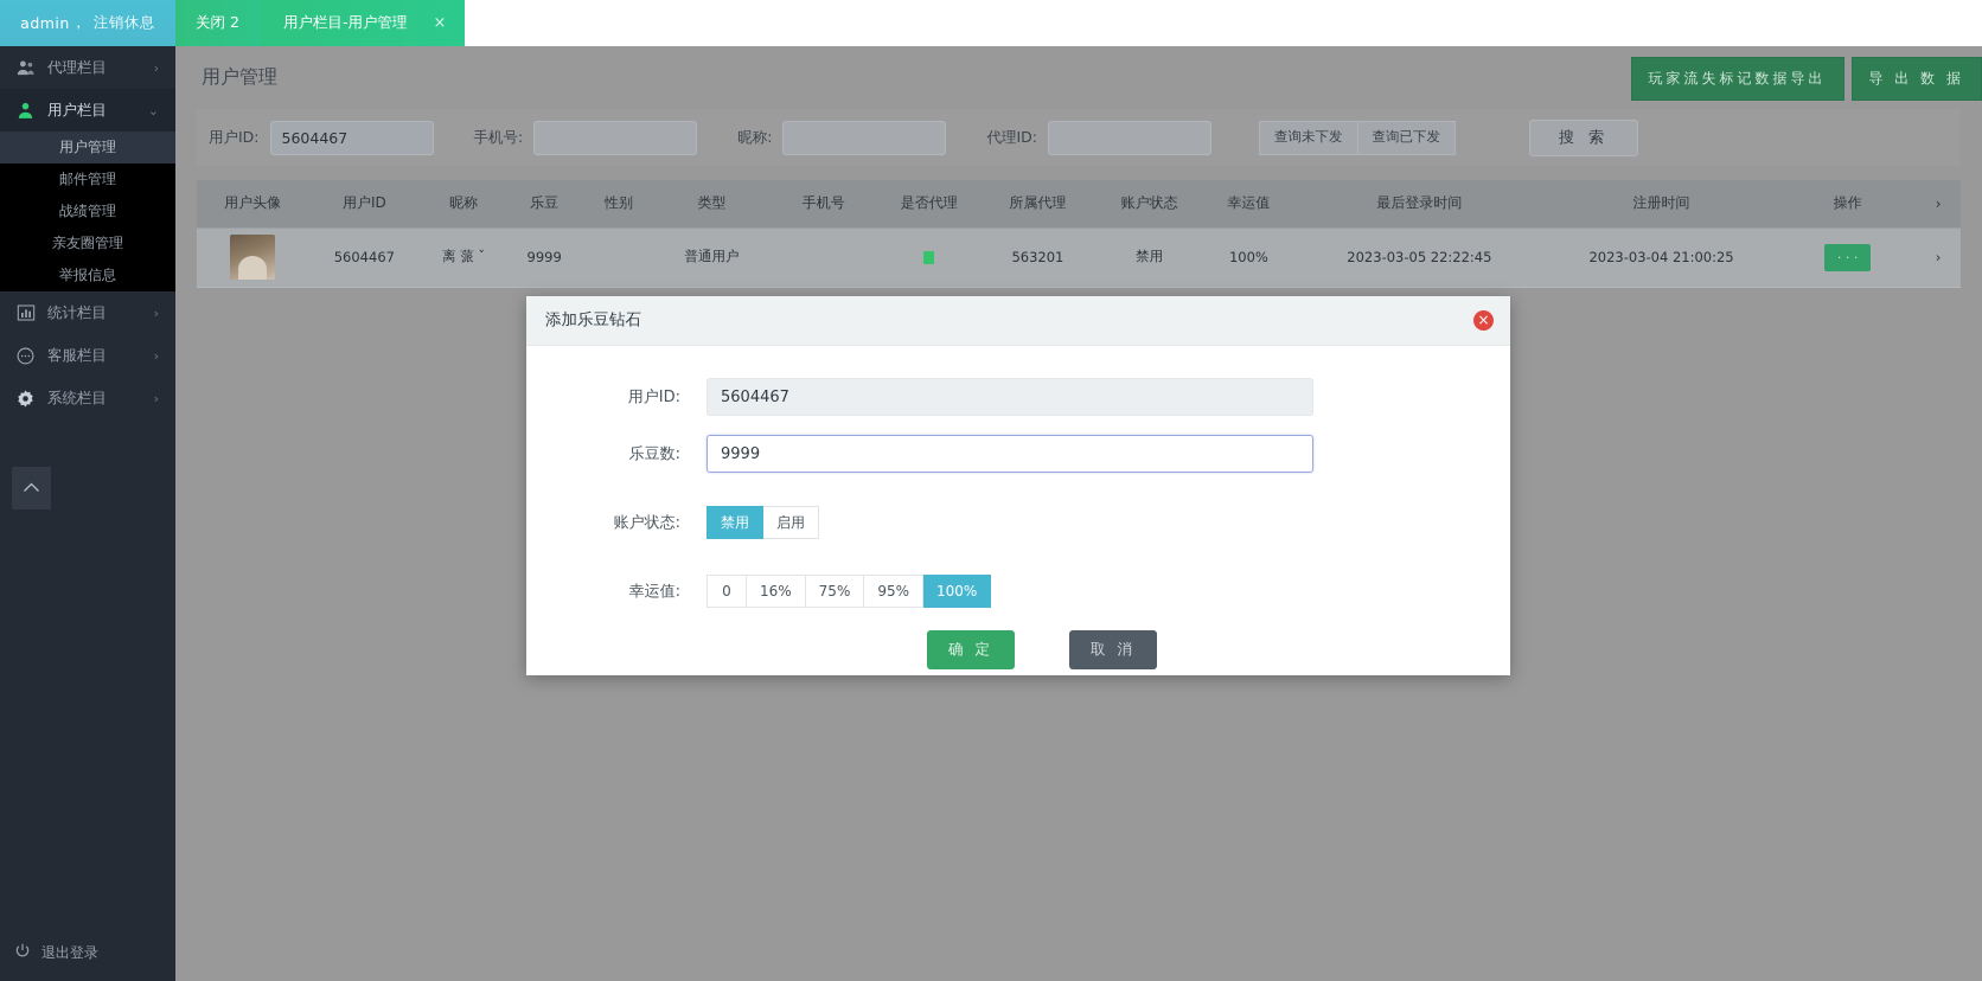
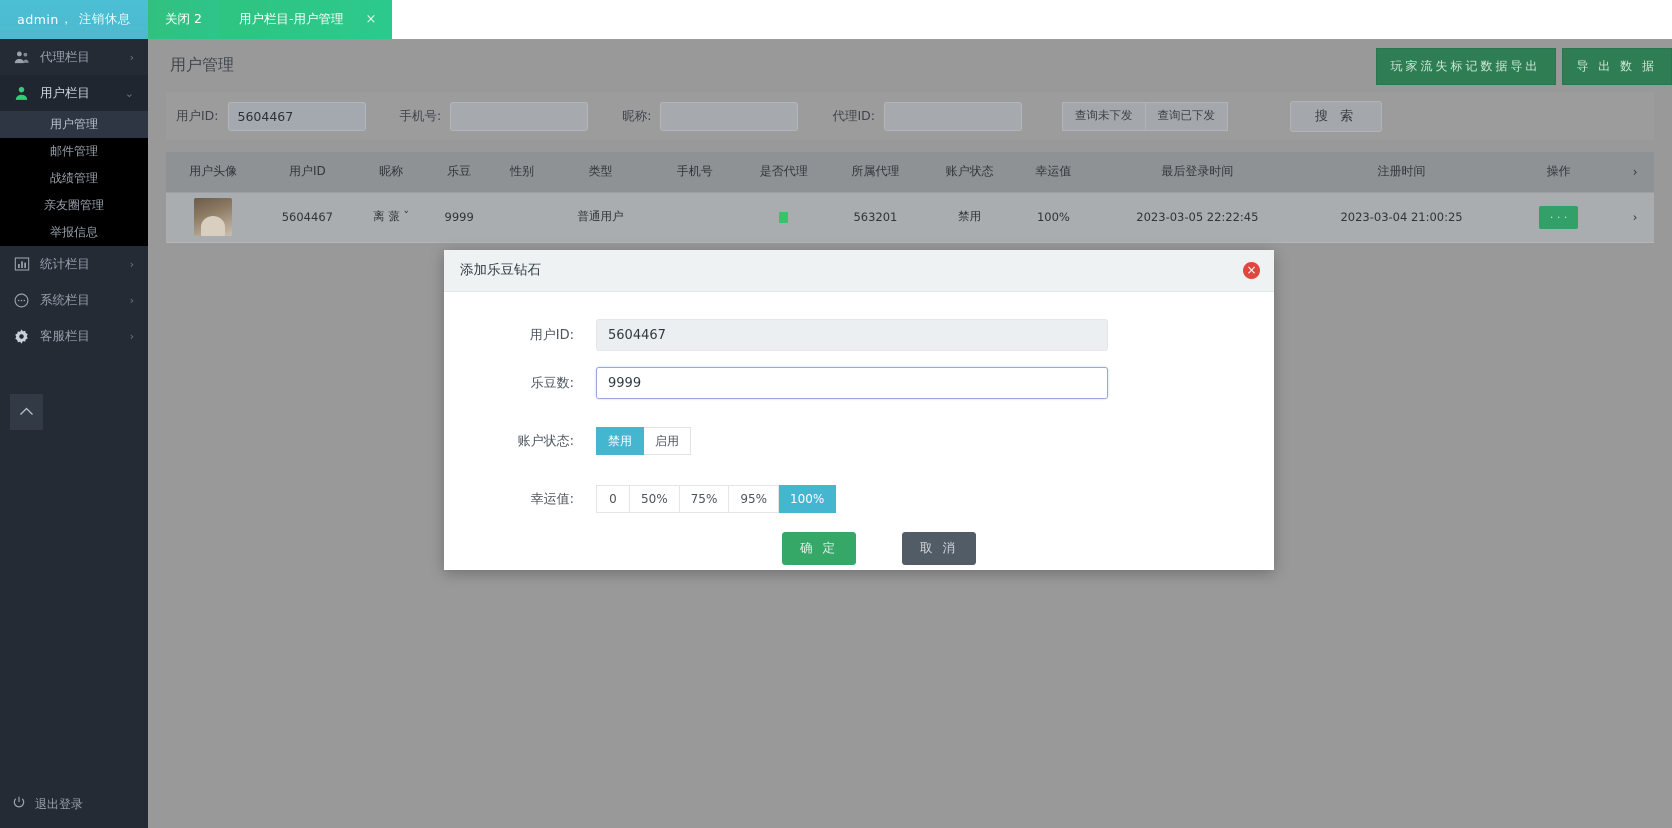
  admin
  ，
  注销休息
  关闭 2
  用户栏目-用户管理
  ×
  代理栏目
  ›
  用户栏目
  ⌄
  用户管理
  邮件管理
  战绩管理
  亲友圈管理
  举报信息
  统计栏目
  ›
- 客服栏目
+ 系统栏目
  ›
- 系统栏目
+ 客服栏目
  ›
  退出登录
  用户管理
  玩家流失标记数据导出
  导 出 数 据
  用户ID:
  5604467
  手机号:
  昵称:
  代理ID:
  查询未下发
  查询已下发
  搜 索
  用户头像	用户ID	昵称	乐豆	性别	类型	手机号	是否代理	所属代理	账户状态	幸运值	最后登录时间	注册时间	操作	›
  	5604467	离 蒎 ˇ	9999		普通用户			563201	禁用	100%	2023-03-05 22:22:45	2023-03-04 21:00:25	· · ·	›
  添加乐豆钻石
  ×
  用户ID:
  5604467
  乐豆数:
  9999
  账户状态:
  禁用
  启用
  幸运值:
  0
- 16%
+ 50%
  75%
  95%
  100%
  确 定
  取 消
